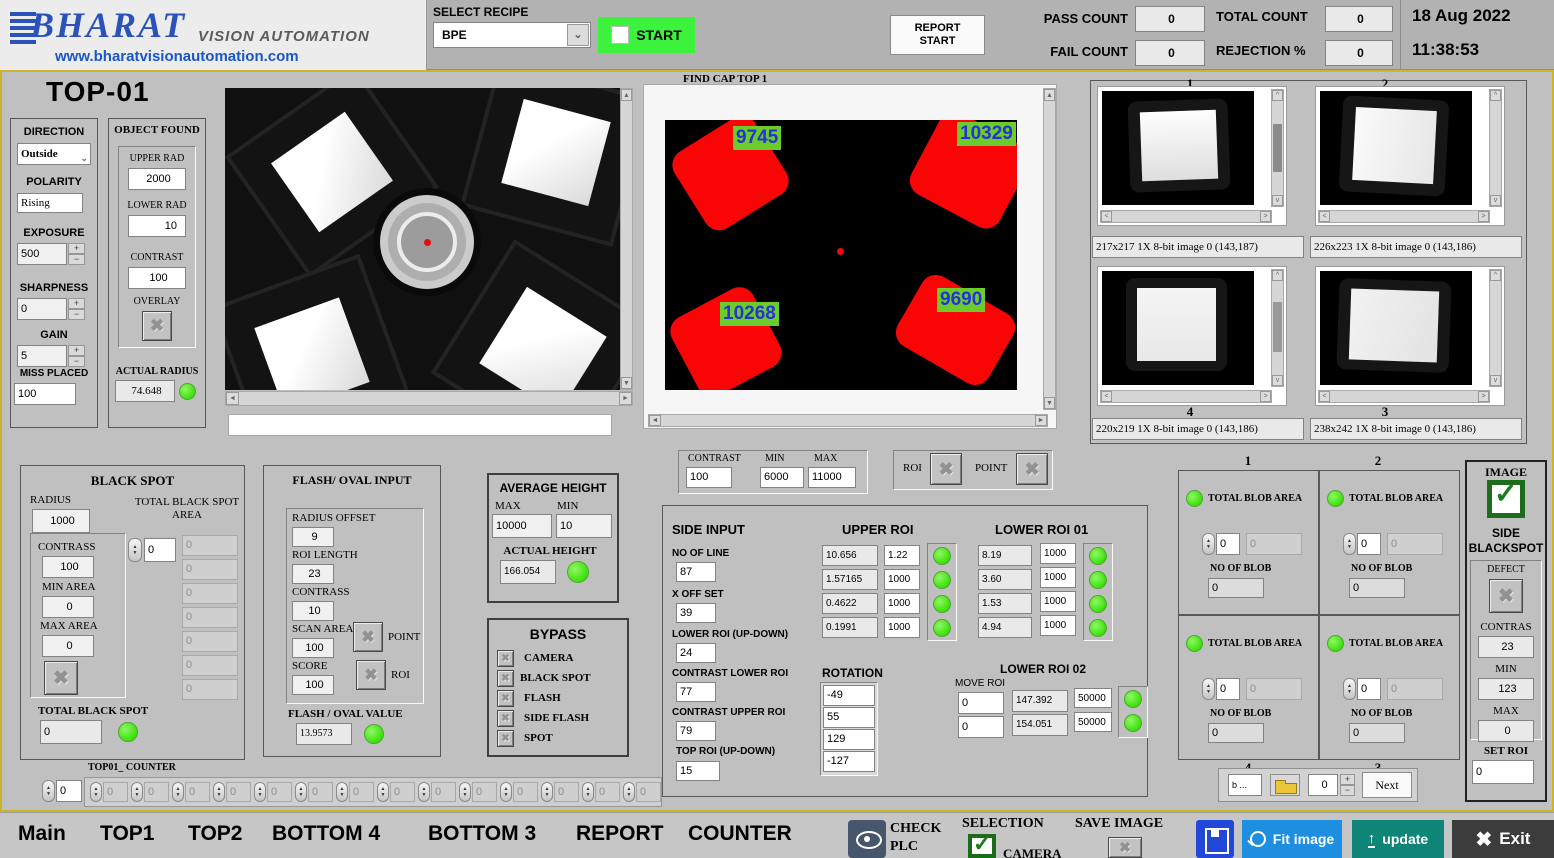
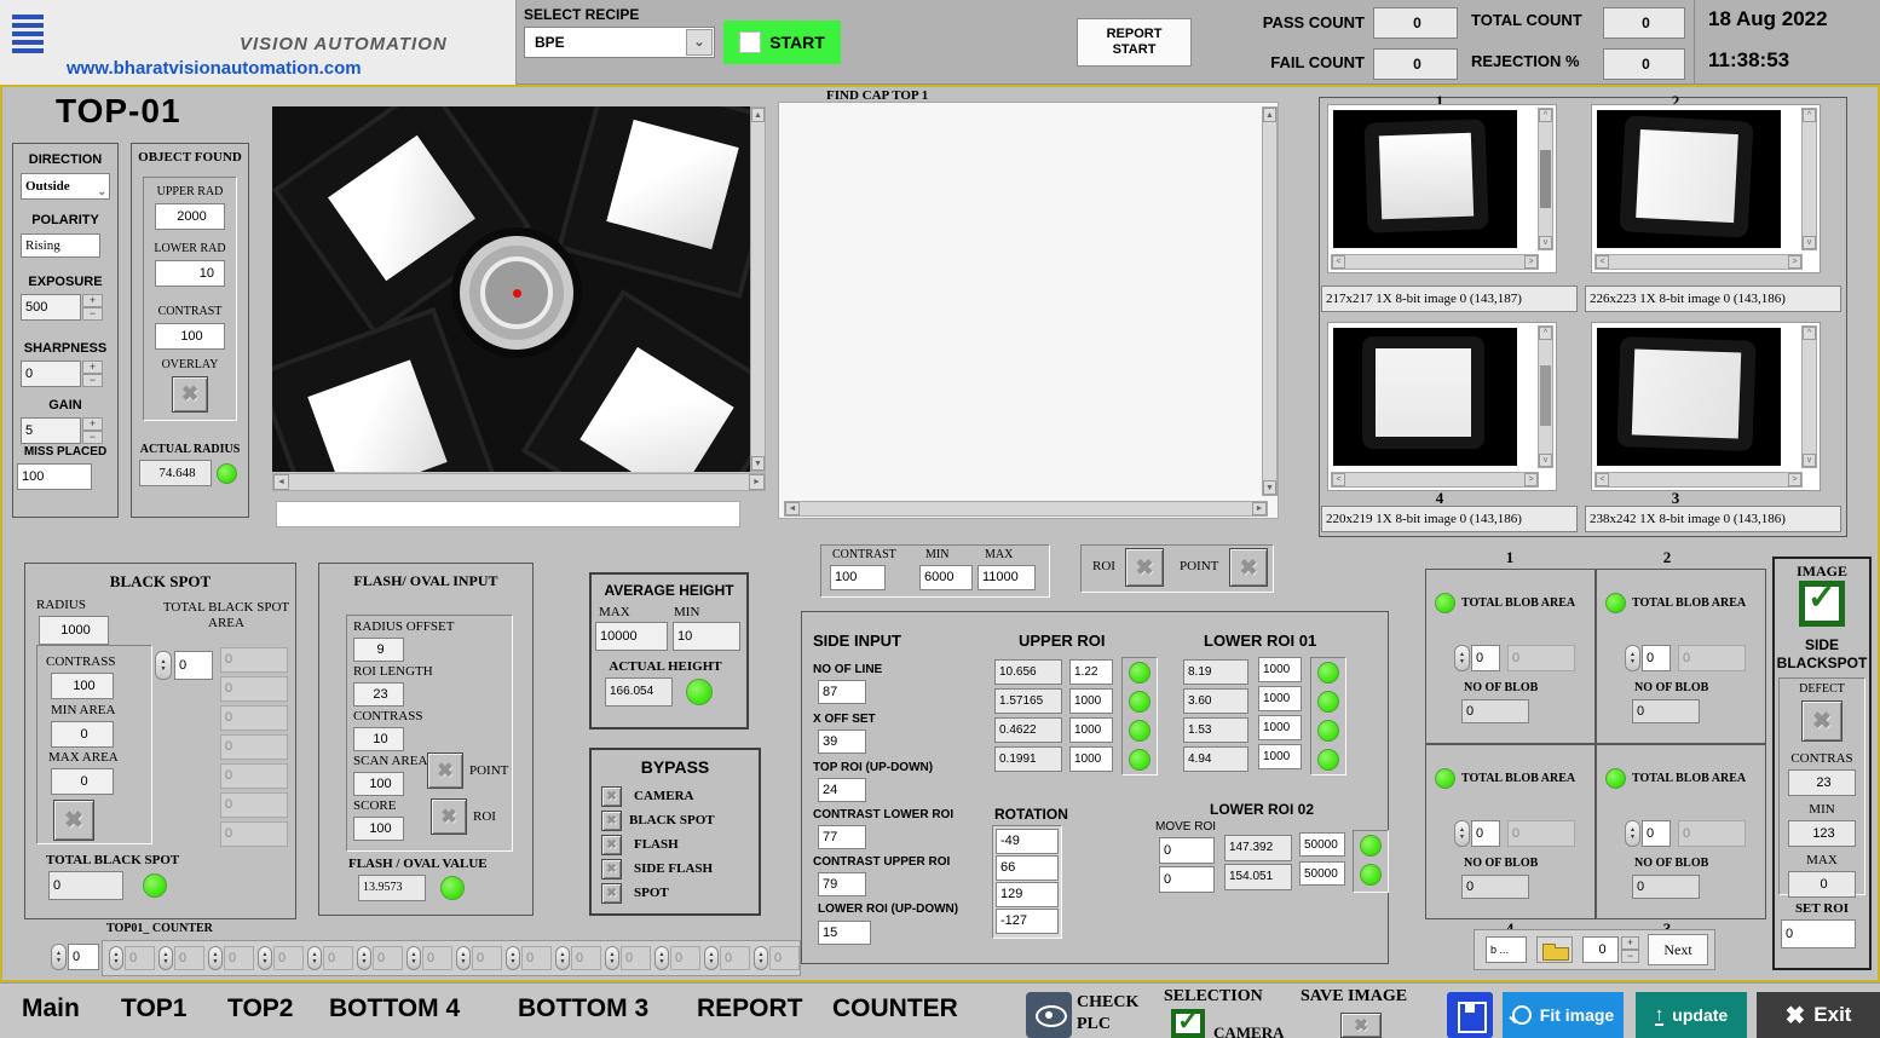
- BHARAT
  VISION AUTOMATION
  www.bharatvisionautomation.com
  SELECT RECIPE
  BPE
  ⌄
  START
  REPORT
  START
  PASS COUNT
  0
  FAIL COUNT
  0
  TOTAL COUNT
  0
  REJECTION %
  0
  18 Aug 2022
  11:38:53
  TOP-01
  DIRECTION
  Outside
  ⌄
  POLARITY
  Rising
  EXPOSURE
  500
  +
  −
  SHARPNESS
  0
  +
  −
  GAIN
  5
  +
  −
  MISS PLACED
  100
  OBJECT FOUND
  UPPER RAD
  2000
  LOWER RAD
  10
  CONTRAST
  100
  OVERLAY
  ✖
  ACTUAL RADIUS
  74.648
  FIND CAP TOP 1
- 9745
- 10329
- 10268
- 9690
  1
  217x217 1X 8-bit image 0 (143,187)
  2
  226x223 1X 8-bit image 0 (143,186)
  4
  220x219 1X 8-bit image 0 (143,186)
  3
  238x242 1X 8-bit image 0 (143,186)
  BLACK SPOT
  RADIUS
  1000
  CONTRASS
  100
  MIN AREA
  0
  MAX AREA
  0
  ✖
  TOTAL BLACK SPOT
  AREA
  0
  0
  0
  0
  0
  0
  0
  0
  TOTAL BLACK SPOT
  0
  FLASH/ OVAL INPUT
  RADIUS OFFSET
  9
  ROI LENGTH
  23
  CONTRASS
  10
  SCAN AREA
  100
  ✖
  POINT
  SCORE
  100
  ✖
  ROI
  FLASH / OVAL VALUE
  13.9573
  AVERAGE HEIGHT
  MAX
  MIN
  10000
  10
  ACTUAL HEIGHT
  166.054
  BYPASS
  ✖
  CAMERA
  ✖
  BLACK SPOT
  ✖
  FLASH
  ✖
  SIDE FLASH
  ✖
  SPOT
  CONTRAST
  100
  MIN
  6000
  MAX
  11000
  ROI
  ✖
  POINT
  ✖
  SIDE INPUT
  NO OF LINE
  87
  X OFF SET
  39
- LOWER ROI (UP-DOWN)
+ TOP ROI (UP-DOWN)
  24
  CONTRAST LOWER ROI
  77
  CONTRAST UPPER ROI
  79
- TOP ROI (UP-DOWN)
+ LOWER ROI (UP-DOWN)
  15
  UPPER ROI
  10.656
  1.57165
  0.4622
  0.1991
  1.22
  1000
  1000
  1000
  LOWER ROI 01
  8.19
  3.60
  1.53
  4.94
  1000
  1000
  1000
  1000
  ROTATION
  -49
- 55
+ 66
  129
  -127
  LOWER ROI 02
  MOVE ROI
  0
  0
  147.392
  154.051
  50000
  50000
  1
  2
  TOTAL BLOB AREA
  0
  0
  NO OF BLOB
  0
  TOTAL BLOB AREA
  0
  0
  NO OF BLOB
  0
  TOTAL BLOB AREA
  0
  0
  NO OF BLOB
  0
  TOTAL BLOB AREA
  0
  0
  NO OF BLOB
  0
  b ...
  0
  +
  −
  Next
  IMAGE
  ✓
  SIDE
  BLACKSPOT
  DEFECT
  ✖
  CONTRAS
  23
  MIN
  123
  MAX
  0
  SET ROI
  0
  TOP01_ COUNTER
  0
  0
  0
  0
  0
  0
  0
  0
  0
  0
  0
  0
  0
  0
  0
  Main
  TOP1
  TOP2
  BOTTOM 4
  BOTTOM 3
  REPORT
  COUNTER
  CHECK
  PLC
  SELECTION
  ✓
  CAMERA
  SAVE IMAGE
  ✖
  Fit image
  ↑
  update
  ✖
  Exit
